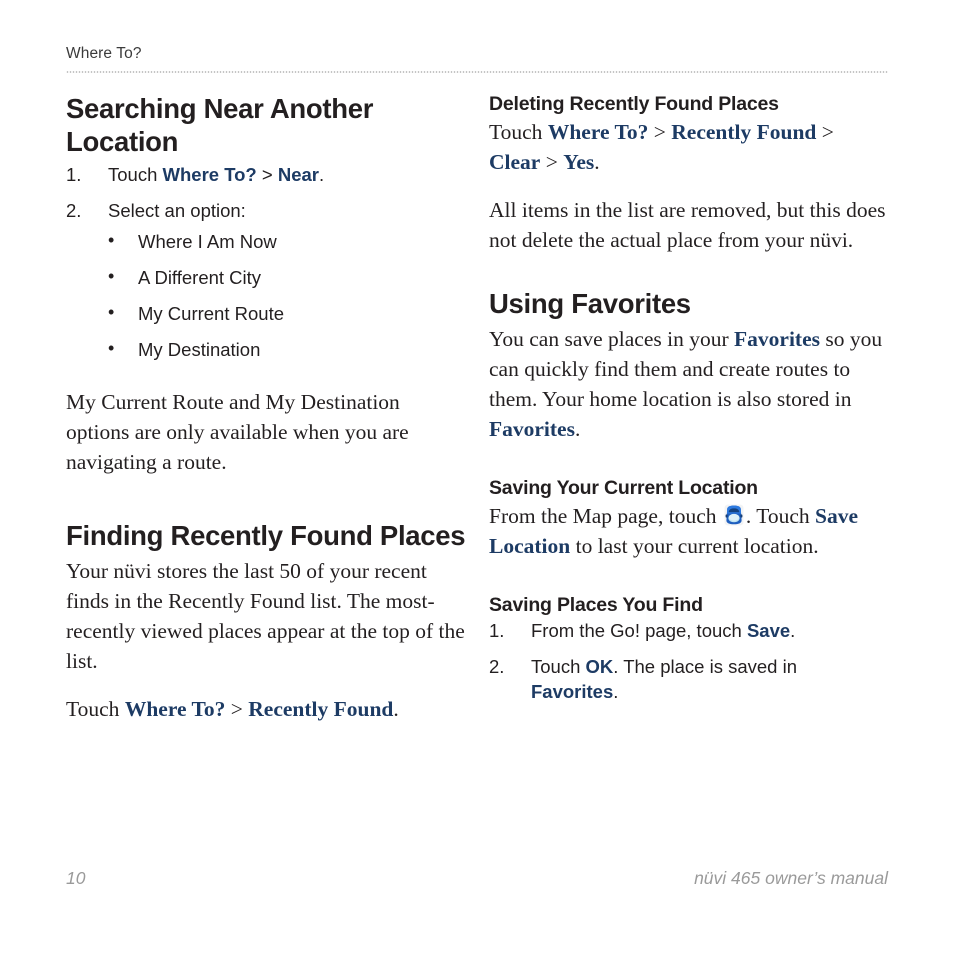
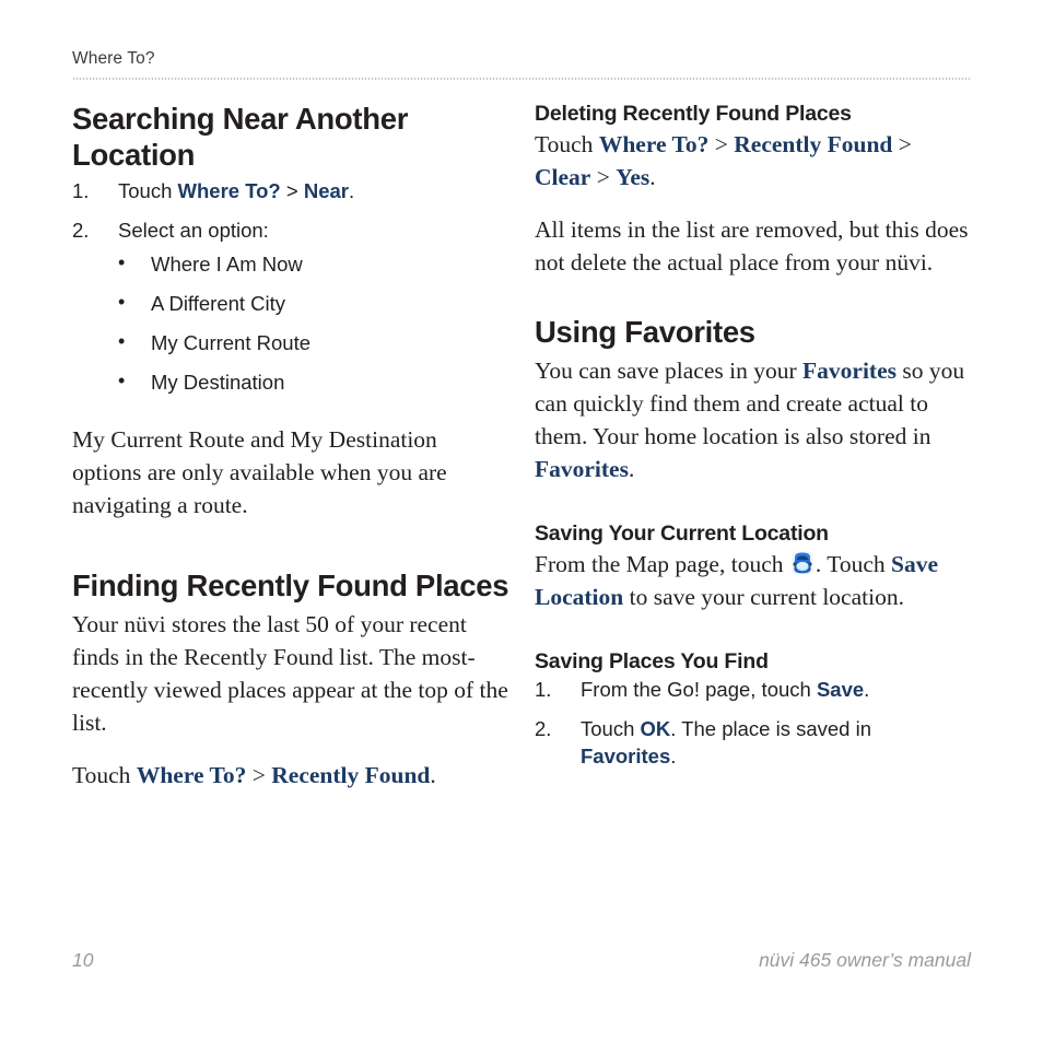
  Where To?
  Searching Near Another Location
  1.
  Touch Where To? > Near.
  2.
  Select an option:
  •
  Where I Am Now
  •
  A Different City
  •
  My Current Route
  •
  My Destination
  My Current Route and My Destination options are only available when you are navigating a route.
  Finding Recently Found Places
  Your nüvi stores the last 50 of your recent finds in the Recently Found list. The most-recently viewed places appear at the top of the list.
  Touch Where To? > Recently Found.
  Deleting Recently Found Places
  Touch Where To? > Recently Found > Clear > Yes.
  All items in the list are removed, but this does not delete the actual place from your nüvi.
  Using Favorites
- You can save places in your Favorites so you can quickly find them and create routes to them. Your home location is also stored in Favorites.
+ You can save places in your Favorites so you can quickly find them and create actual to them. Your home location is also stored in Favorites.
  Saving Your Current Location
- From the Map page, touch . Touch Save Location to last your current location.
+ From the Map page, touch . Touch Save Location to save your current location.
  Saving Places You Find
  1.
  From the Go! page, touch Save.
  2.
  Touch OK. The place is saved in Favorites.
  10
  nüvi 465 owner’s manual
